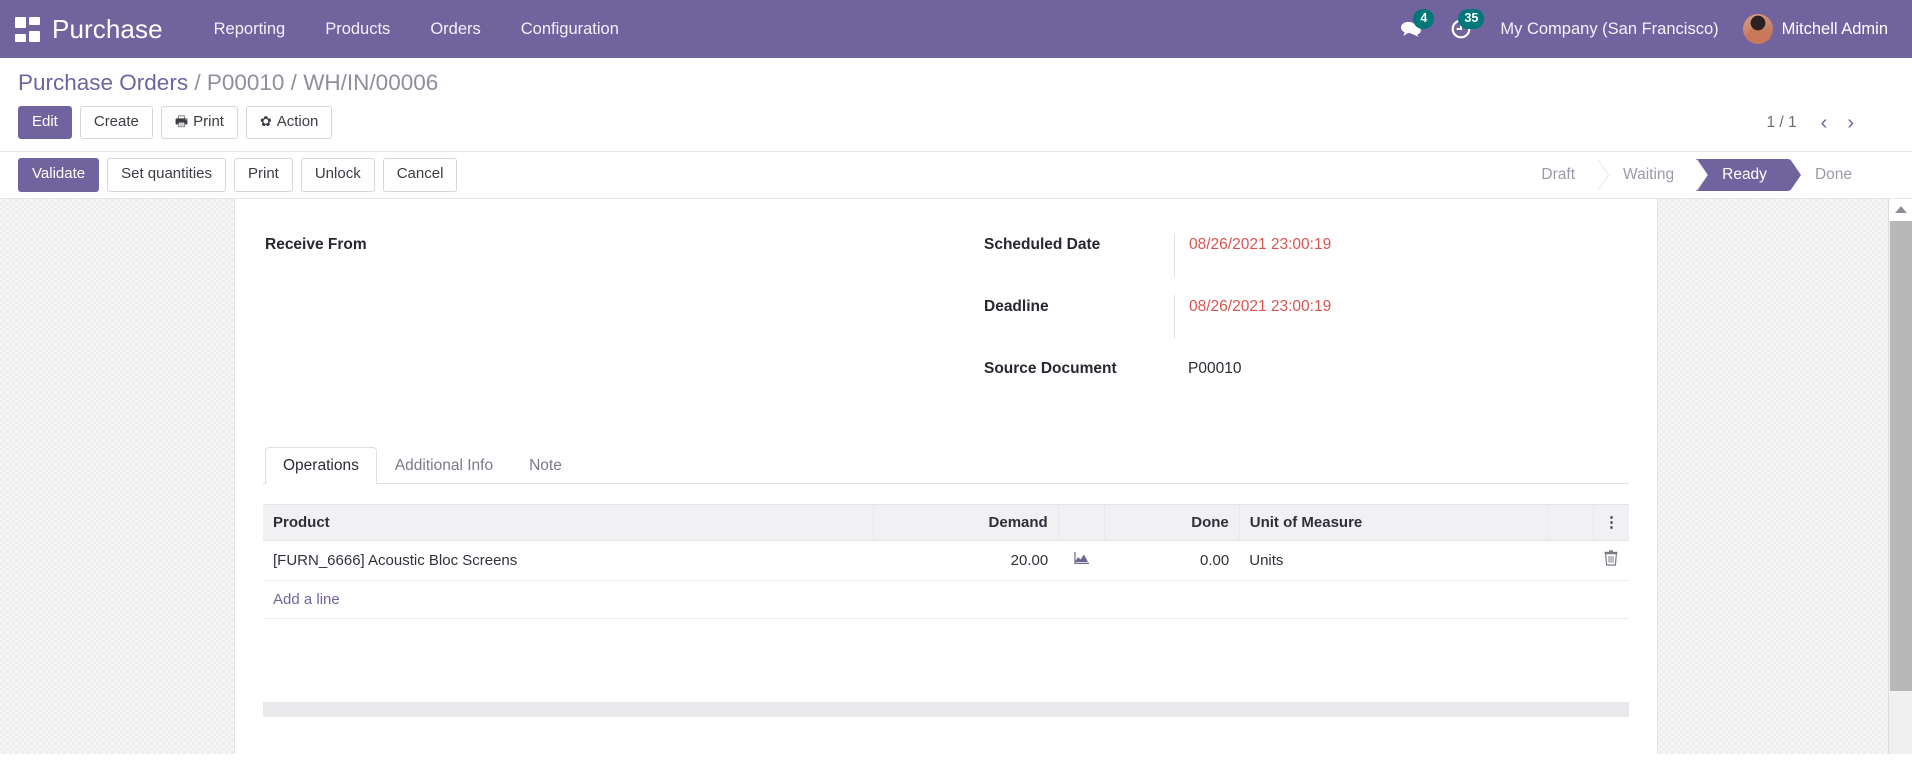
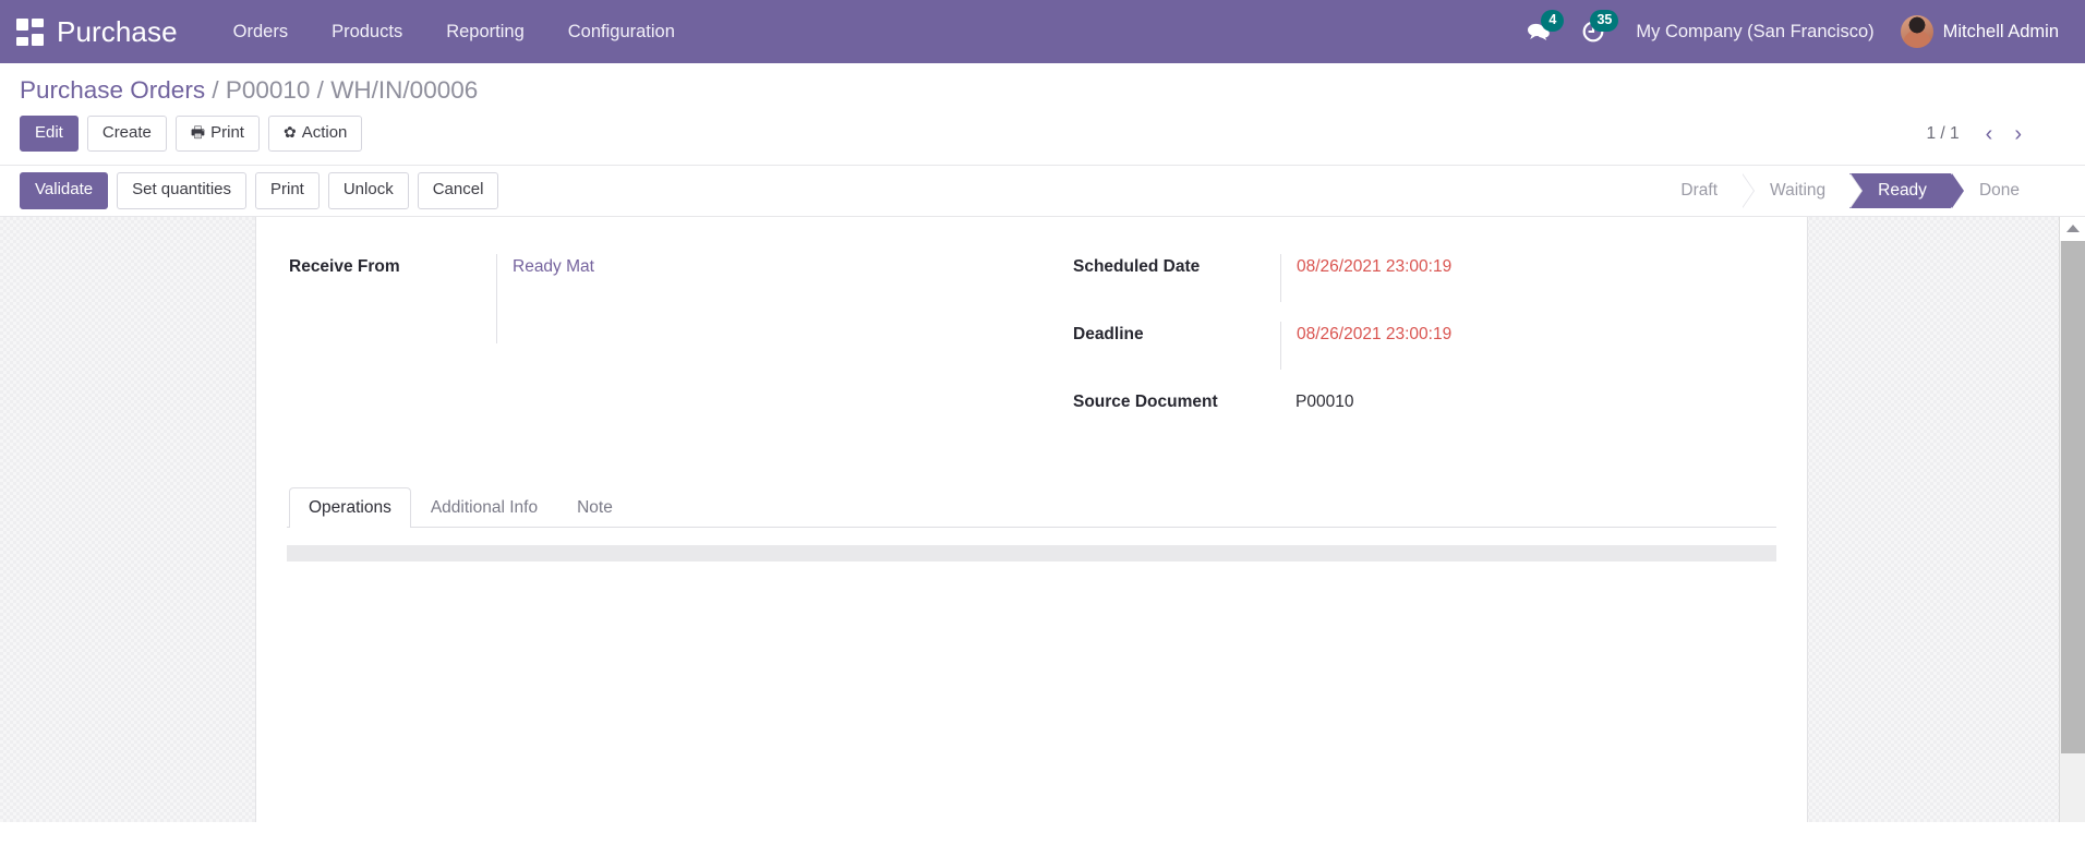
  Purchase
- Reporting
+ Orders
  Products
- Orders
+ Reporting
  Configuration
  4
  35
  My Company (San Francisco)
  Mitchell Admin
  Purchase Orders / P00010 / WH/IN/00006
  Edit
  Create
  🖶 Print
  ✿ Action
  1 / 1
  ‹
  ›
  Validate
  Set quantities
  Print
  Unlock
  Cancel
  Draft
  Waiting
  Ready
  Done
  Receive From
+ Ready Mat
  Scheduled Date
  08/26/2021 23:00:19
  Deadline
  08/26/2021 23:00:19
  Source Document
  P00010
  Operations
  Additional Info
  Note
- Product	Demand		Done	Unit of Measure		⋮
- [FURN_6666] Acoustic Bloc Screens	20.00		0.00	Units
- Add a line
